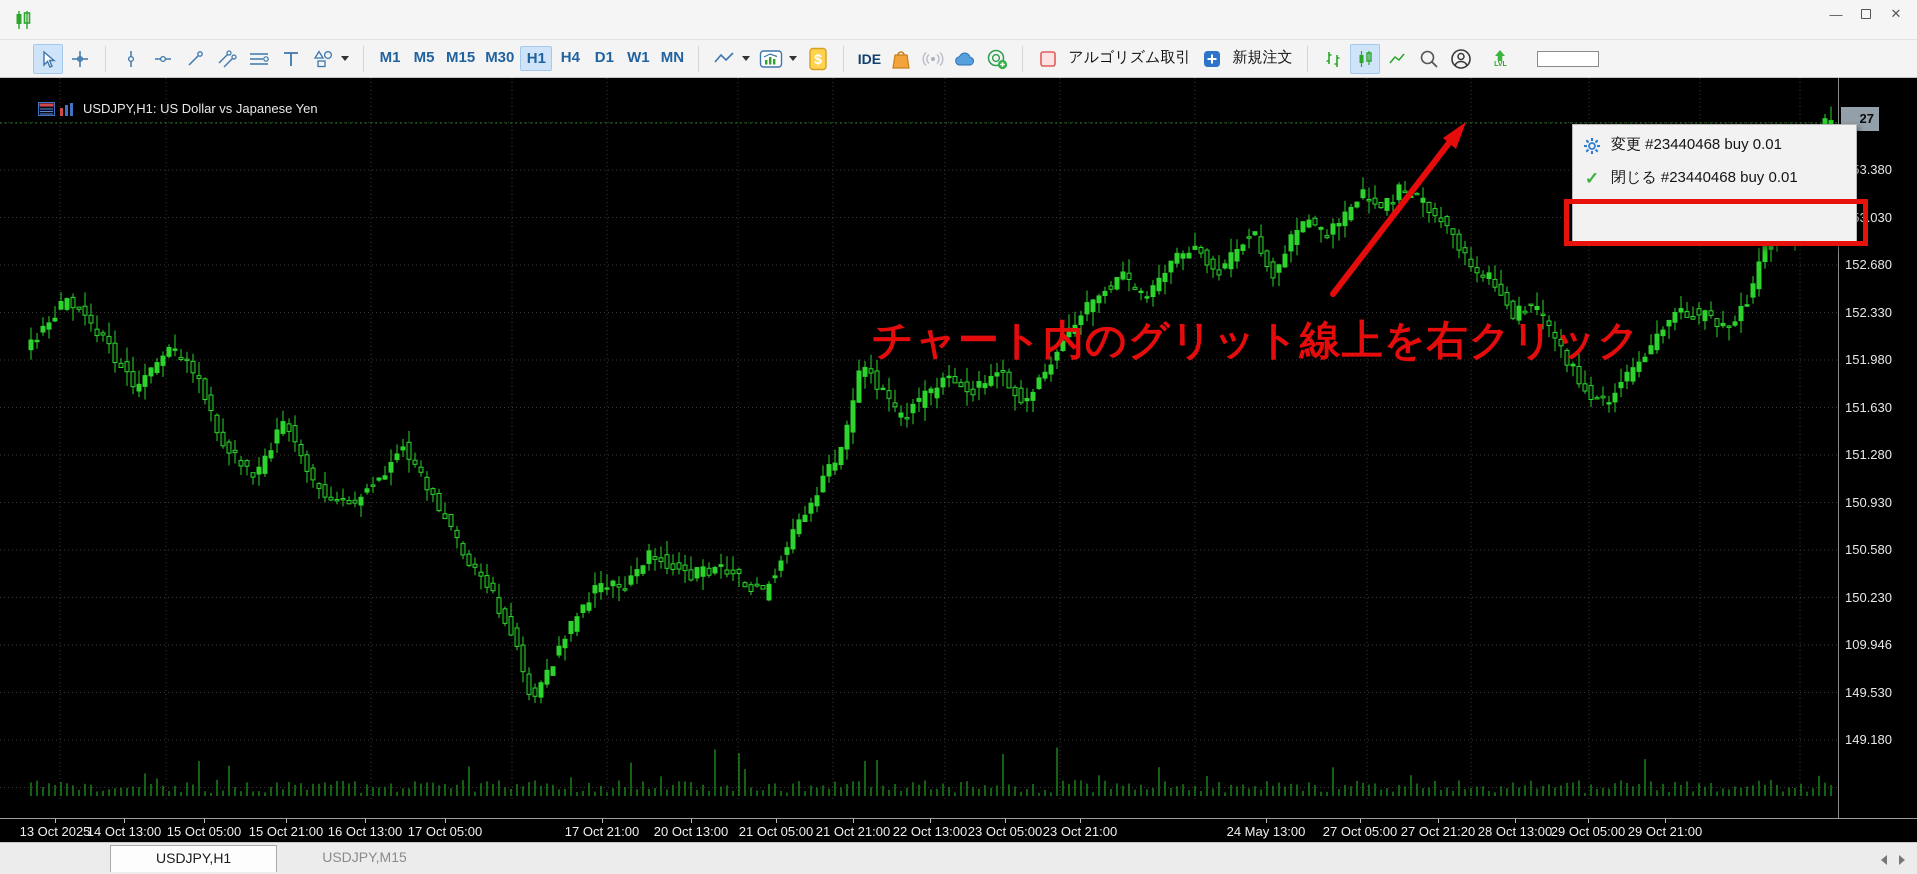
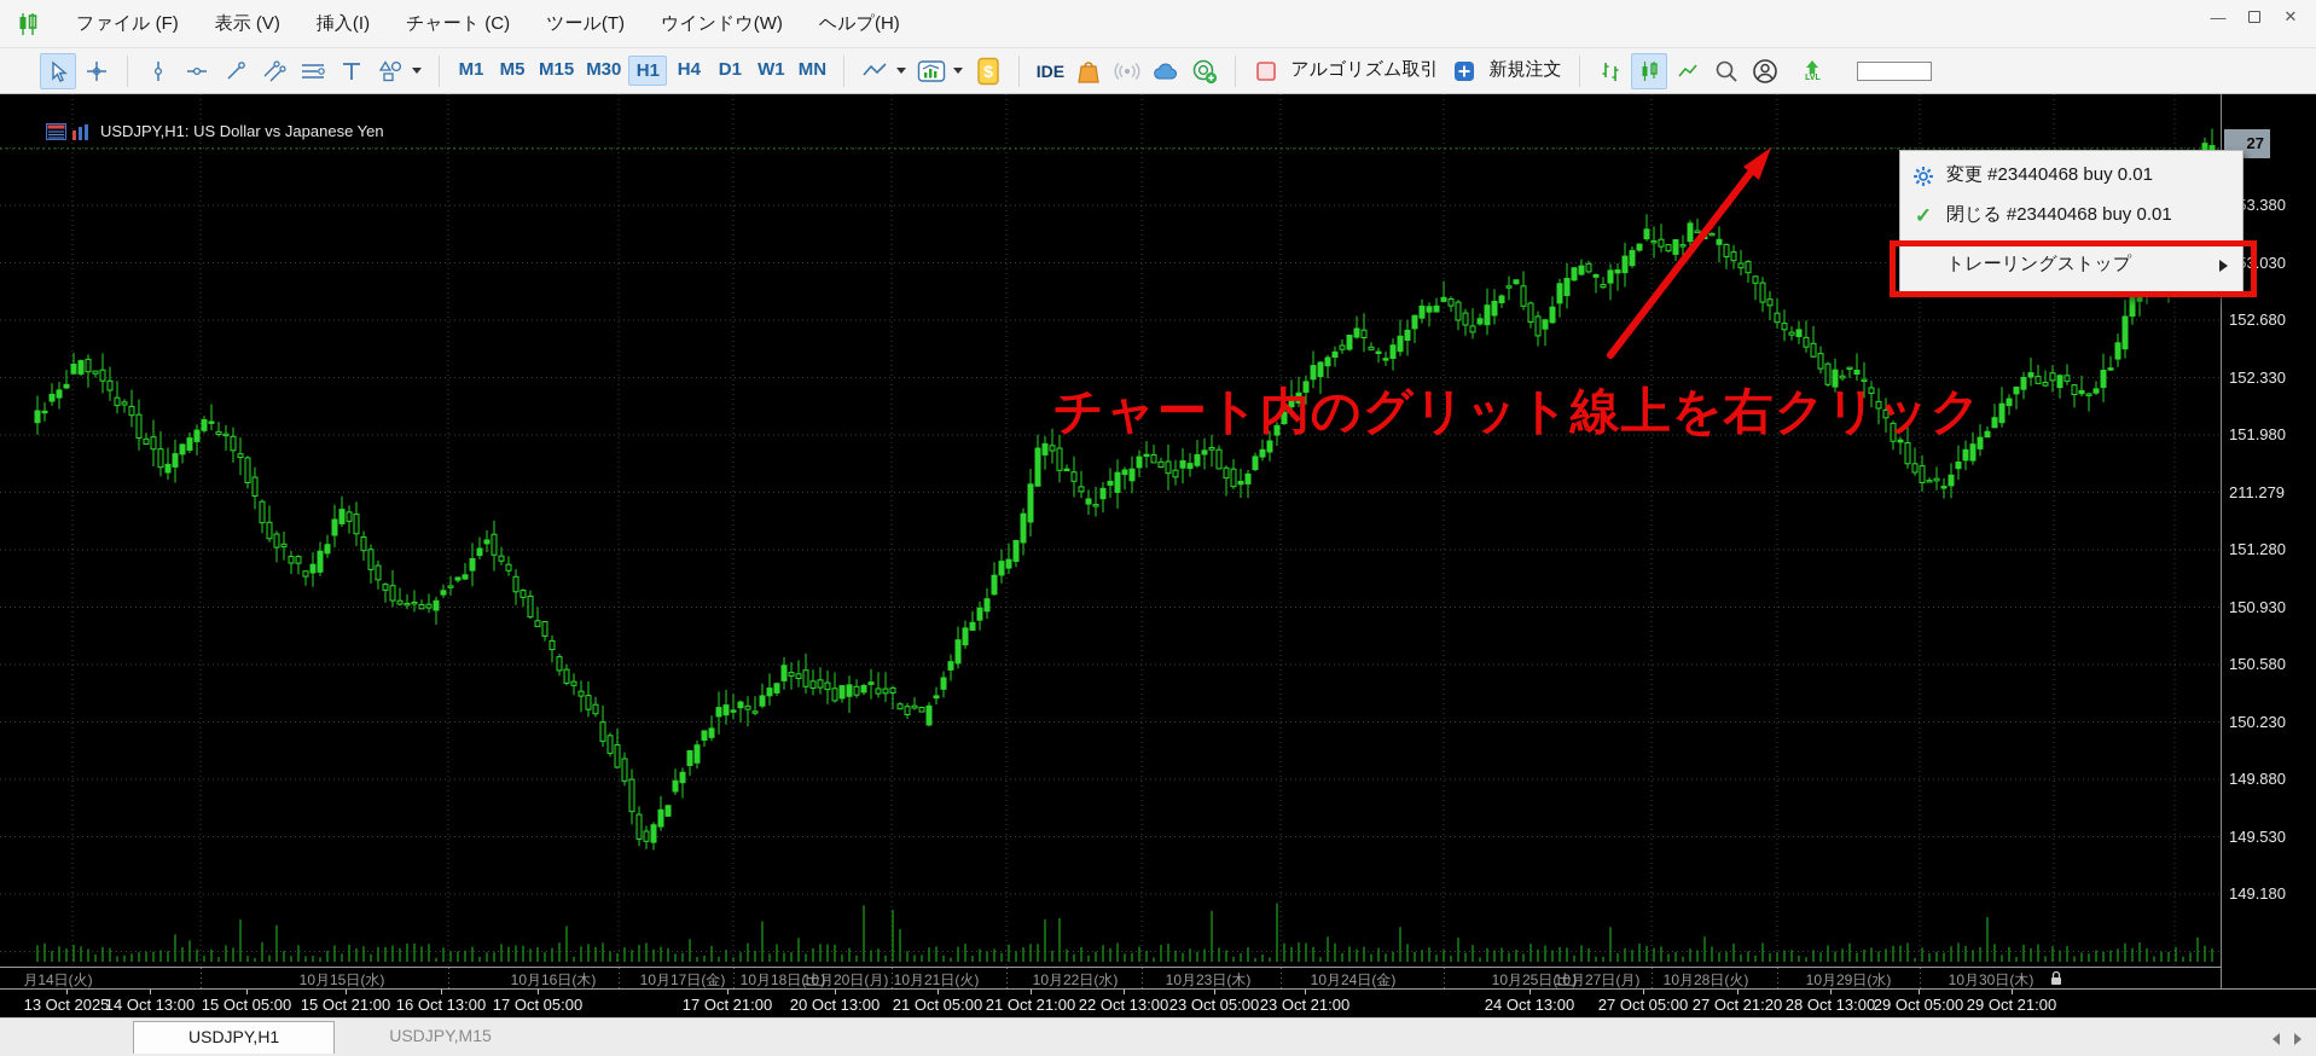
+ ファイル (F) 表示 (V) 挿入(I) チャート (C) ツール(T) ウインドウ(W) ヘルプ(H)
  —
  ✕
  M1
  M5
  M15
  M30
  H1
  H4
  D1
  W1
  MN
  $
  IDE
  アルゴリズム取引
  新規注文
  USDJPY,H1: US Dollar vs Japanese Yen
  チャート内のグリット線上を右クリック
  3.380
  3.030
  152.680
  152.330
  151.980
- 151.630
+ 211.279
  151.280
  150.930
  150.580
  150.230
- 109.946
+ 149.880
  149.530
  149.180
  27
  変更 #23440468 buy 0.01
  ✓
  閉じる #23440468 buy 0.01
+ トレーリングストップ
+ 月14日(火)
+ 10月15日(水)
+ 10月16日(木)
+ 10月17日(金)
+ 10月18日(土)
+ 10月20日(月)
+ 10月21日(火)
+ 10月22日(水)
+ 10月23日(木)
+ 10月24日(金)
+ 10月25日(土)
+ 10月27日(月)
+ 10月28日(火)
+ 10月29日(水)
+ 10月30日(木)
  13 Oct 2025
  14 Oct 13:00
  15 Oct 05:00
  15 Oct 21:00
  16 Oct 13:00
  17 Oct 05:00
  17 Oct 21:00
  20 Oct 13:00
  21 Oct 05:00
  21 Oct 21:00
  22 Oct 13:00
  23 Oct 05:00
  23 Oct 21:00
- 24 May 13:00
+ 24 Oct 13:00
  27 Oct 05:00
  27 Oct 21:20
  28 Oct 13:00
  29 Oct 05:00
  29 Oct 21:00
  USDJPY,H1
  USDJPY,M15
